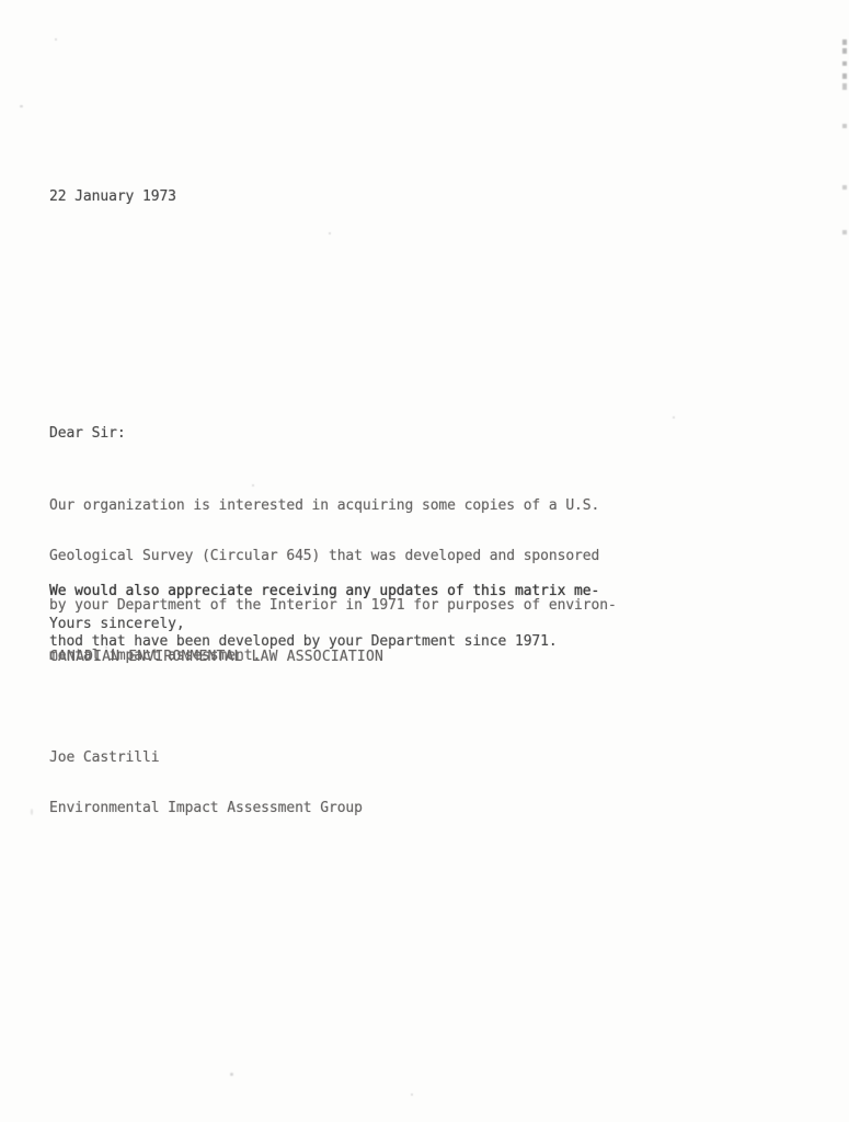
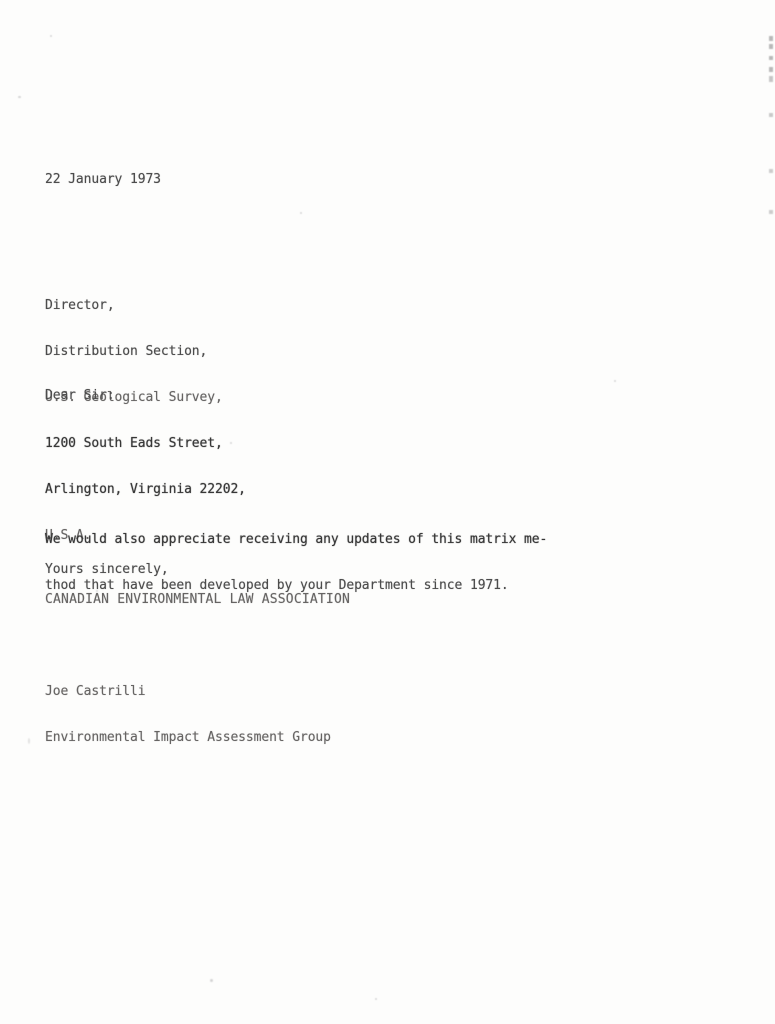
  22 January 1973
+ Director,
+ Distribution Section,
+ U.S. Geological Survey,
+ 1200 South Eads Street,
+ Arlington, Virginia 22202,
+ U.S.A.
  Dear Sir:
- Our organization is interested in acquiring some copies of a U.S.
- Geological Survey (Circular 645) that was developed and sponsored
- by your Department of the Interior in 1971 for purposes of environ-
- mental impact assessment.
  We would also appreciate receiving any updates of this matrix me-
  thod that have been developed by your Department since 1971.
  Yours sincerely,
  CANADIAN ENVIRONMENTAL LAW ASSOCIATION
  Joe Castrilli
  Environmental Impact Assessment Group
